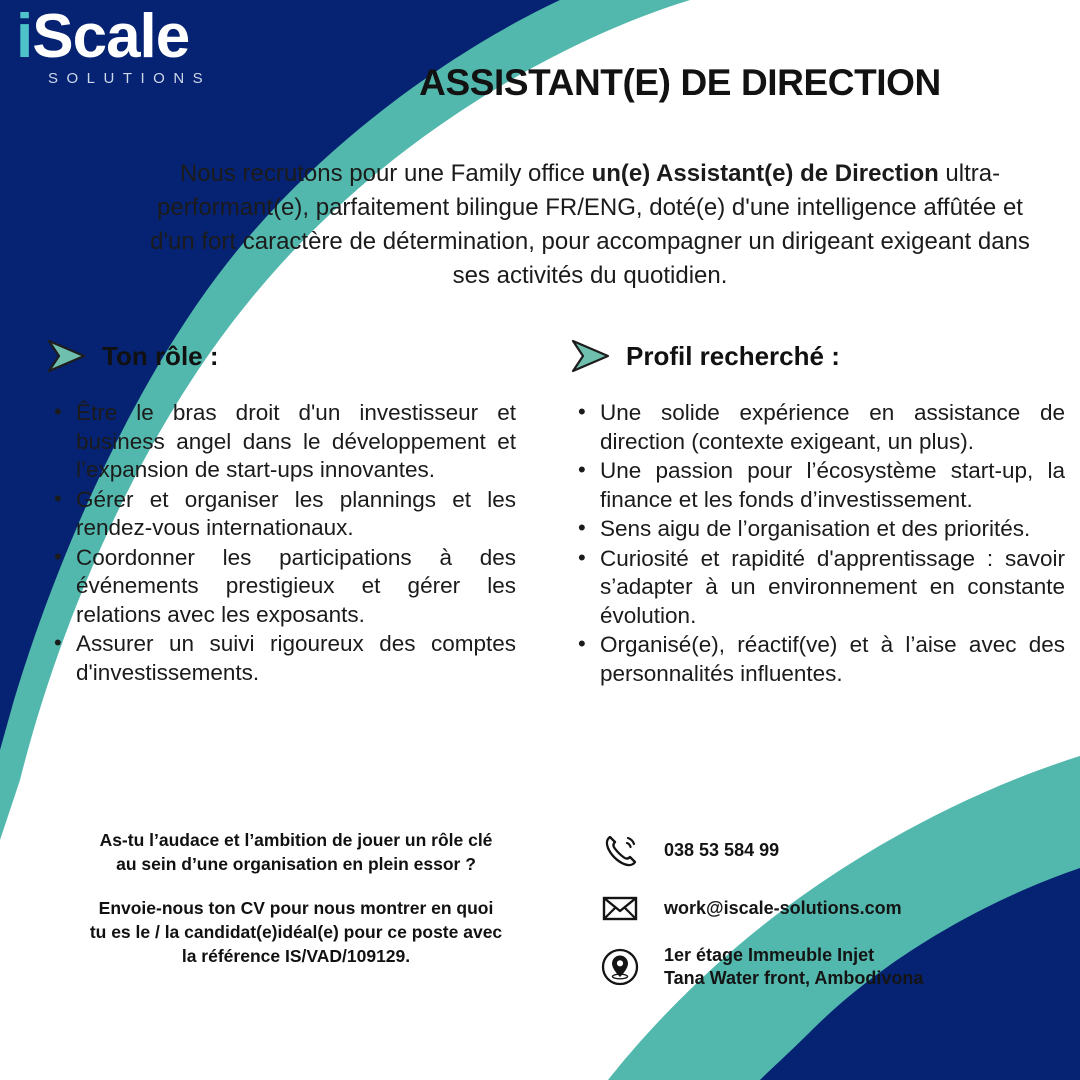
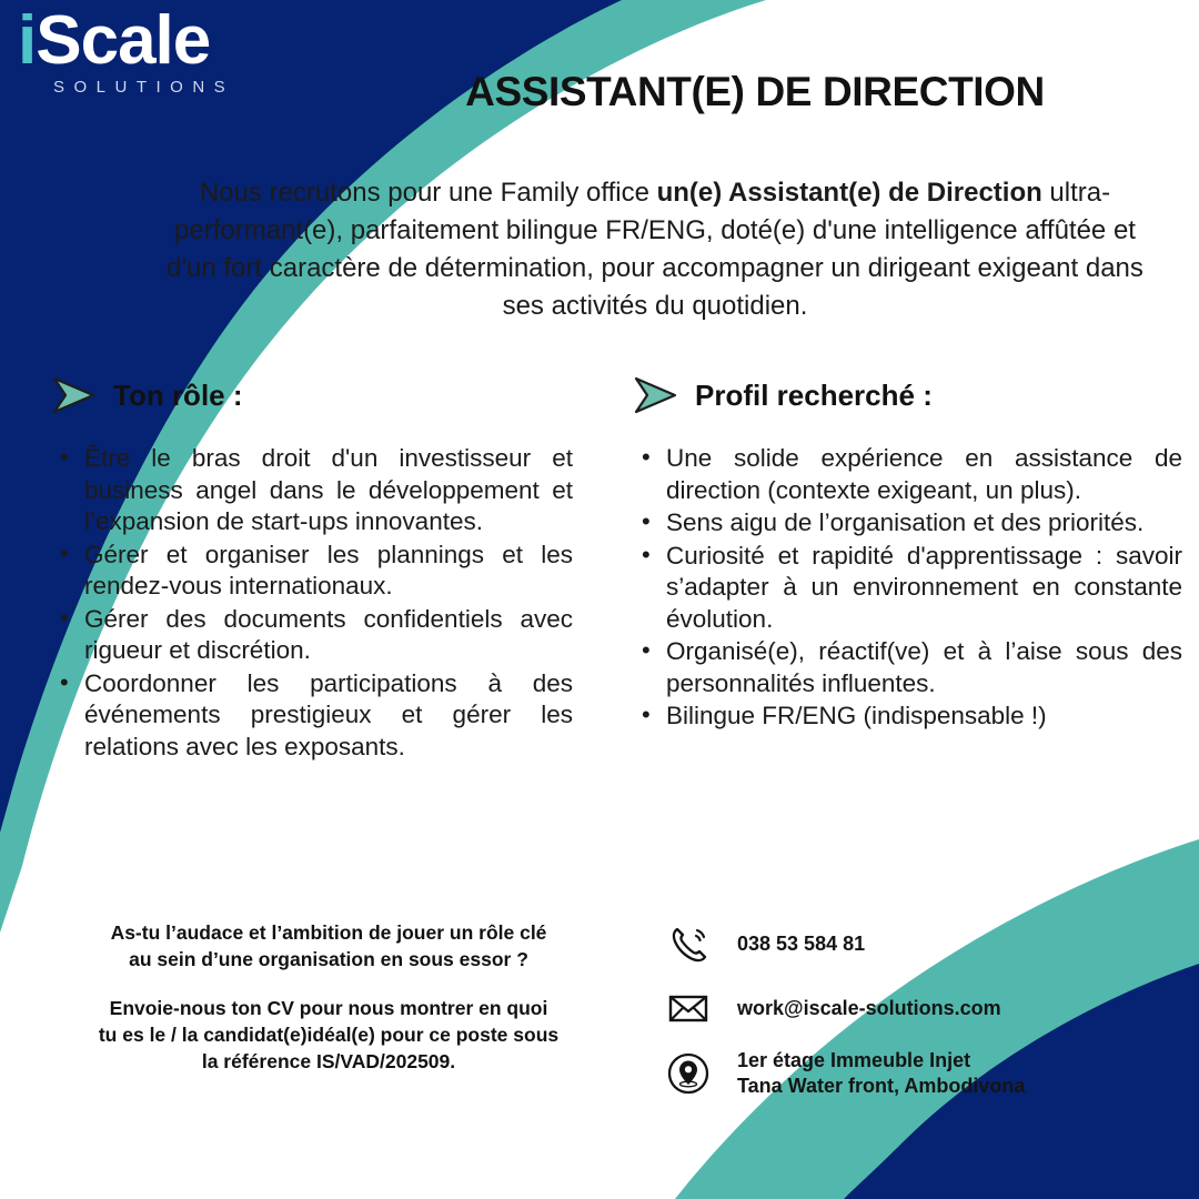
  iScale
  SOLUTIONS
  ASSISTANT(E) DE DIRECTION
  Nous recrutons pour une Family office un(e) Assistant(e) de Direction ultra-performant(e), parfaitement bilingue FR/ENG, doté(e) d'une intelligence affûtée et d'un fort caractère de détermination, pour accompagner un dirigeant exigeant dans ses activités du quotidien.
  Ton rôle :
  Être le bras droit d'un investisseur et business angel dans le développement et l’expansion de start-ups innovantes.
  Gérer et organiser les plannings et les rendez-vous internationaux.
+ Gérer des documents confidentiels avec rigueur et discrétion.
  Coordonner les participations à des événements prestigieux et gérer les relations avec les exposants.
- Assurer un suivi rigoureux des comptes d'investissements.
  Profil recherché :
  Une solide expérience en assistance de direction (contexte exigeant, un plus).
- Une passion pour l’écosystème start-up, la finance et les fonds d’investissement.
  Sens aigu de l’organisation et des priorités.
  Curiosité et rapidité d'apprentissage : savoir s’adapter à un environnement en constante évolution.
- Organisé(e), réactif(ve) et à l’aise avec des personnalités influentes.
+ Organisé(e), réactif(ve) et à l’aise sous des personnalités influentes.
+ Bilingue FR/ENG (indispensable !)
  As-tu l’audace et l’ambition de jouer un rôle clé
- au sein d’une organisation en plein essor ?
+ au sein d’une organisation en sous essor ?
  Envoie-nous ton CV pour nous montrer en quoi
- tu es le / la candidat(e)idéal(e) pour ce poste avec
+ tu es le / la candidat(e)idéal(e) pour ce poste sous
- la référence IS/VAD/109129.
+ la référence IS/VAD/202509.
- 038 53 584 99
+ 038 53 584 81
  work@iscale-solutions.com
  1er étage Immeuble Injet
  Tana Water front, Ambodivona
